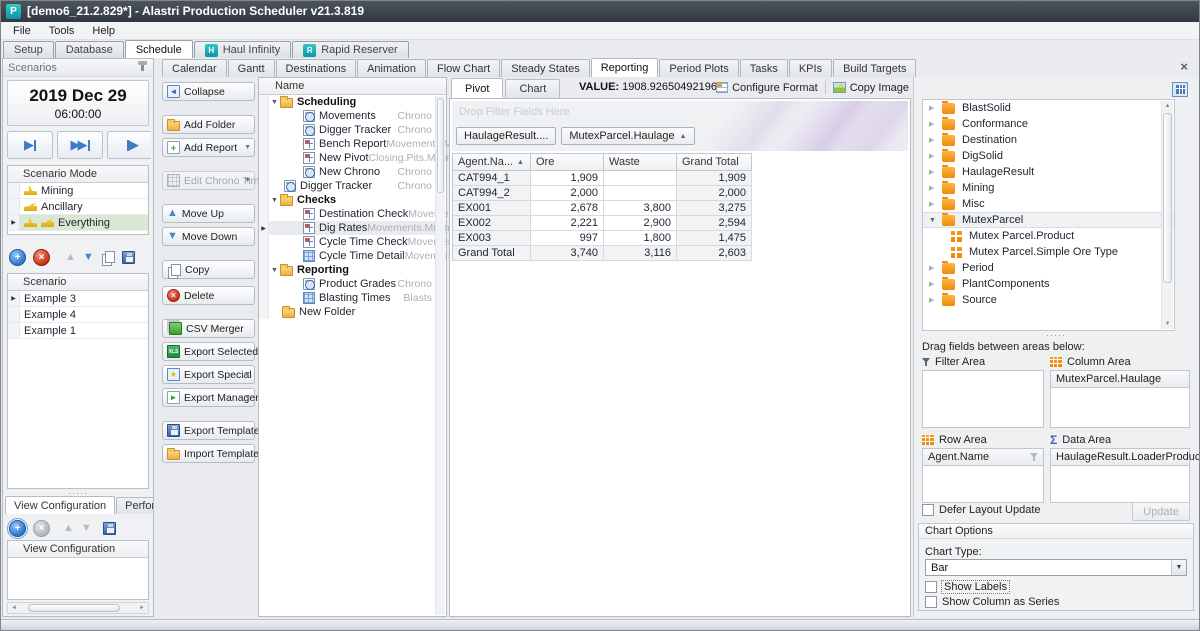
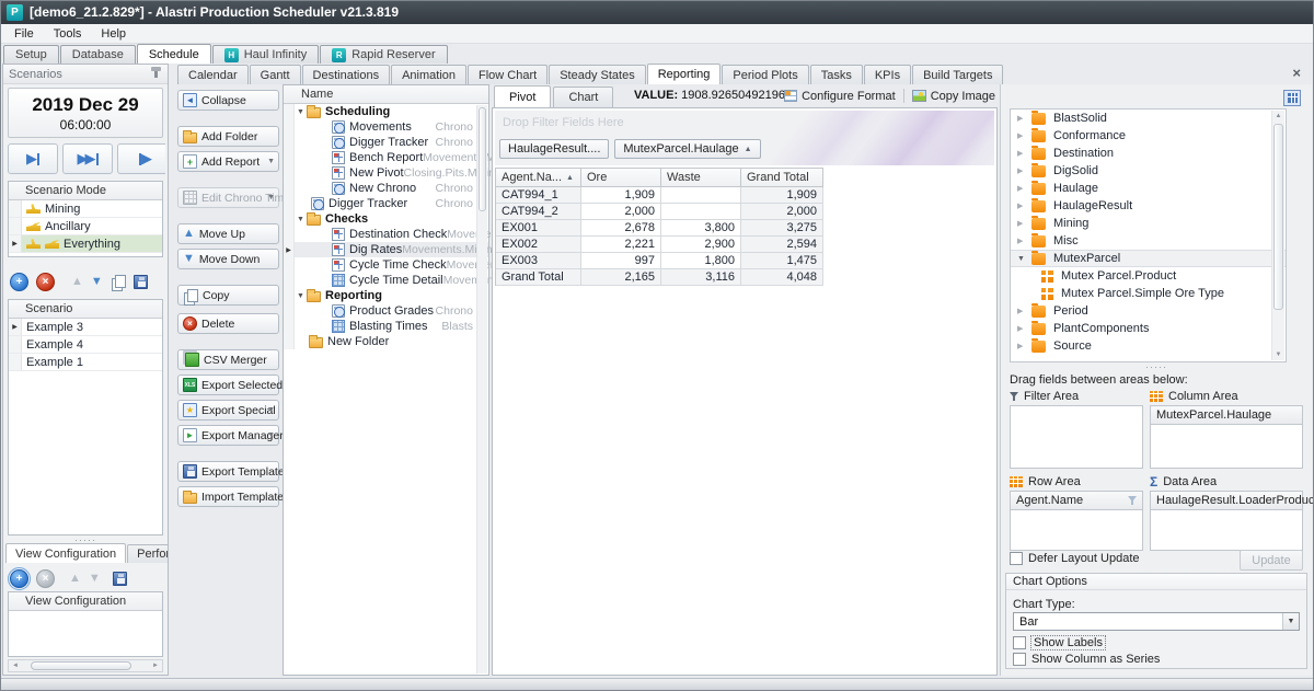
  P
  [demo6_21.2.829*] - Alastri Production Scheduler v21.3.819
  File
  Tools
  Help
  Setup
  Database
  Schedule
  H
  Haul Infinity
  R
  Rapid Reserver
  Scenarios
  2019 Dec 29
  06:00:00
  ▶
  ▶
  ▶
  ▶
  Scenario Mode
  Mining
  Ancillary
  Everything
  +
  ×
  ▲
  ▼
  Scenario
  Example 3
  Example 4
  Example 1
  View Configuration
  +
  ×
  ▲
  ▼
  View Configuration
  Calendar
  Gantt
  Destinations
  Animation
  Flow Chart
  Steady States
  Reporting
  Period Plots
  Tasks
  KPIs
  Build Targets
  ×
  ◄
  Collapse
  Add Folder
  +
  Add Report
  Edit Chrono Tim
  ▲
  Move Up
  ▼
  Move Down
  Copy
  ×
  Delete
  CSV Merger
  Export Selected
  ★
  Export Special
  ►
  Export Manager
  Export Template
  Import Template
  Name
  Scheduling
  Movements
  Chrono
  Digger Tracker
  Chrono
  Bench Report
  New Pivot
  Closing.Pits.M
  New Chrono
  Chrono
  Digger Tracker
  Chrono
  Checks
  Destination Check
  Dig Rates
  Movements.Mn
  Cycle Time Check
  Cycle Time Detail
  Reporting
  Product Grades
  Chrono
  Blasting Times
  Blasts
  New Folder
  Pivot
  Chart
  VALUE: 1908.92650492196
  Configure Format
  Copy Image
  Drop Filter Fields Here
  HaulageResult....
  MutexParcel.Haulage
  Agent.Na...
  Ore
  Waste
  Grand Total
  CAT994_1
  1,909
  1,909
  CAT994_2
  2,000
  2,000
  EX001
  2,678
  3,800
  3,275
  EX002
  2,221
  2,900
  2,594
  EX003
  997
  1,800
  1,475
  Grand Total
- 3,740
+ 2,165
  3,116
- 2,603
+ 4,048
  BlastSolid
  Conformance
  Destination
  DigSolid
+ Haulage
  HaulageResult
  Mining
  Misc
  MutexParcel
  Mutex Parcel.Product
  Mutex Parcel.Simple Ore Type
  Period
  PlantComponents
  Source
  Drag fields between areas below:
  Filter Area
  Column Area
  MutexParcel.Haulage
  Row Area
  Σ
  Data Area
  Agent.Name
  HaulageResult.LoaderProduc
  Defer Layout Update
  Update
  Chart Options
  Chart Type:
  Bar
  Show Labels
  Show Column as Series
